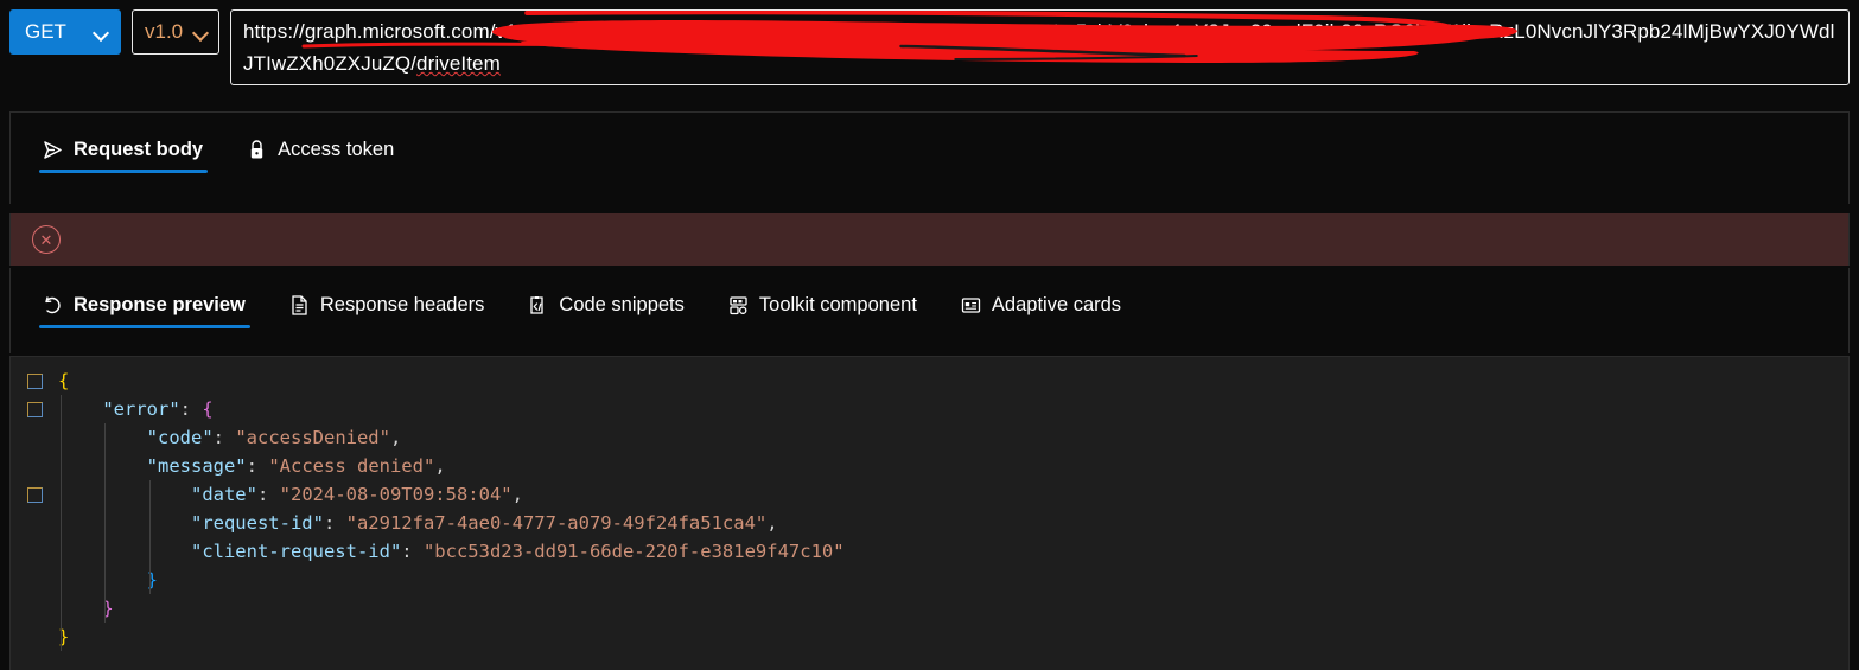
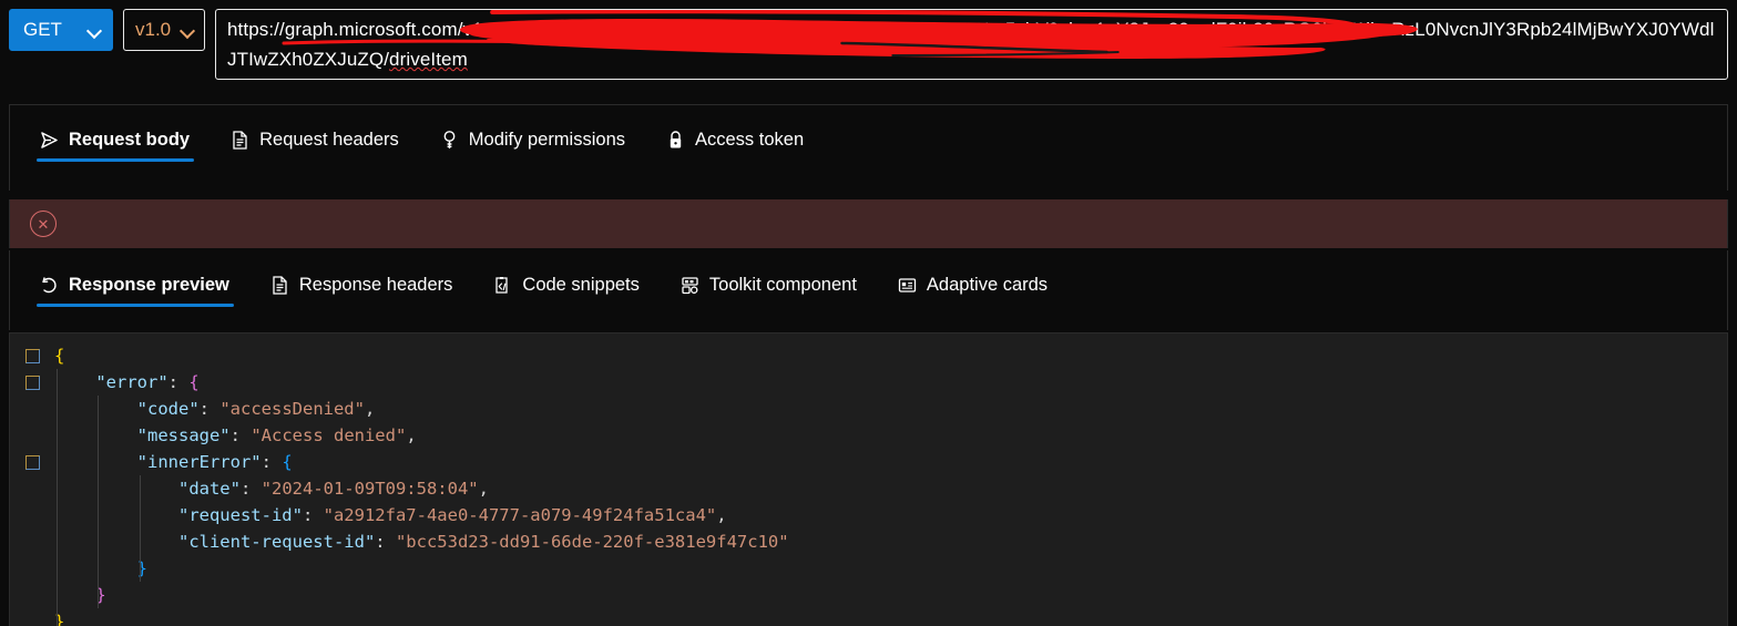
  GET
  v1.0
  Request body
+ Request headers
+ Modify permissions
  Access token
  ✕
  Response preview
  Response headers
  Code snippets
  Toolkit component
  Adaptive cards
  {
  "error": {
  "code": "accessDenied",
  "message": "Access denied",
+ "innerError": {
- "date": "2024-08-09T09:58:04",
+ "date": "2024-01-09T09:58:04",
  "request-id": "a2912fa7-4ae0-4777-a079-49f24fa51ca4",
  "client-request-id": "bcc53d23-dd91-66de-220f-e381e9f47c10"
  }
  }
  }
